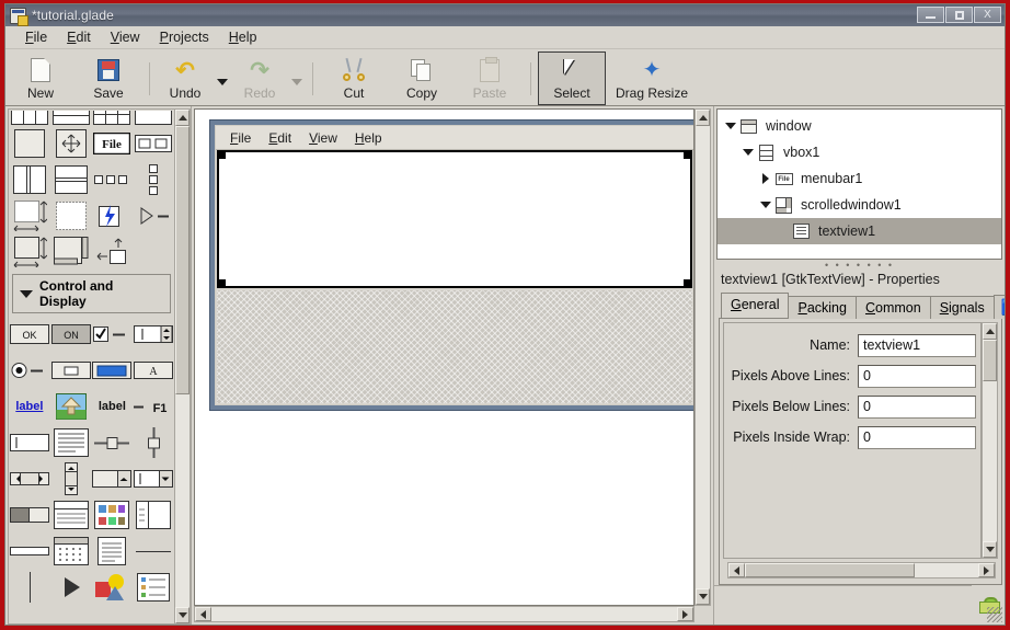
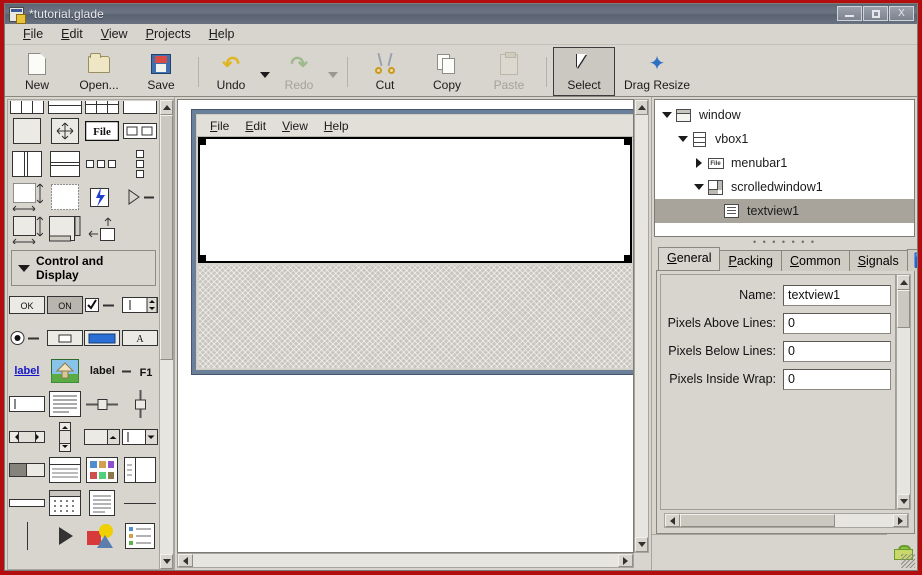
  *tutorial.glade
  X
  File
  Edit
  View
  Projects
  Help
  New
+ Open...
  Save
  ↶
  Undo
  ↷
  Redo
  Cut
  Copy
  Paste
  Select
  ✦
  Drag Resize
  File
  Control and Display
  OK
  ON
  A
  label
  label
  F1
  File
  Edit
  View
  Help
  window
  vbox1
  menubar1
  scrolledwindow1
  textview1
  • • • • • • •
- textview1 [GtkTextView] - Properties
  General
  Packing
  Common
  Signals
  Name:
  textview1
  Pixels Above Lines:
  0
  Pixels Below Lines:
  0
  Pixels Inside Wrap:
  0
